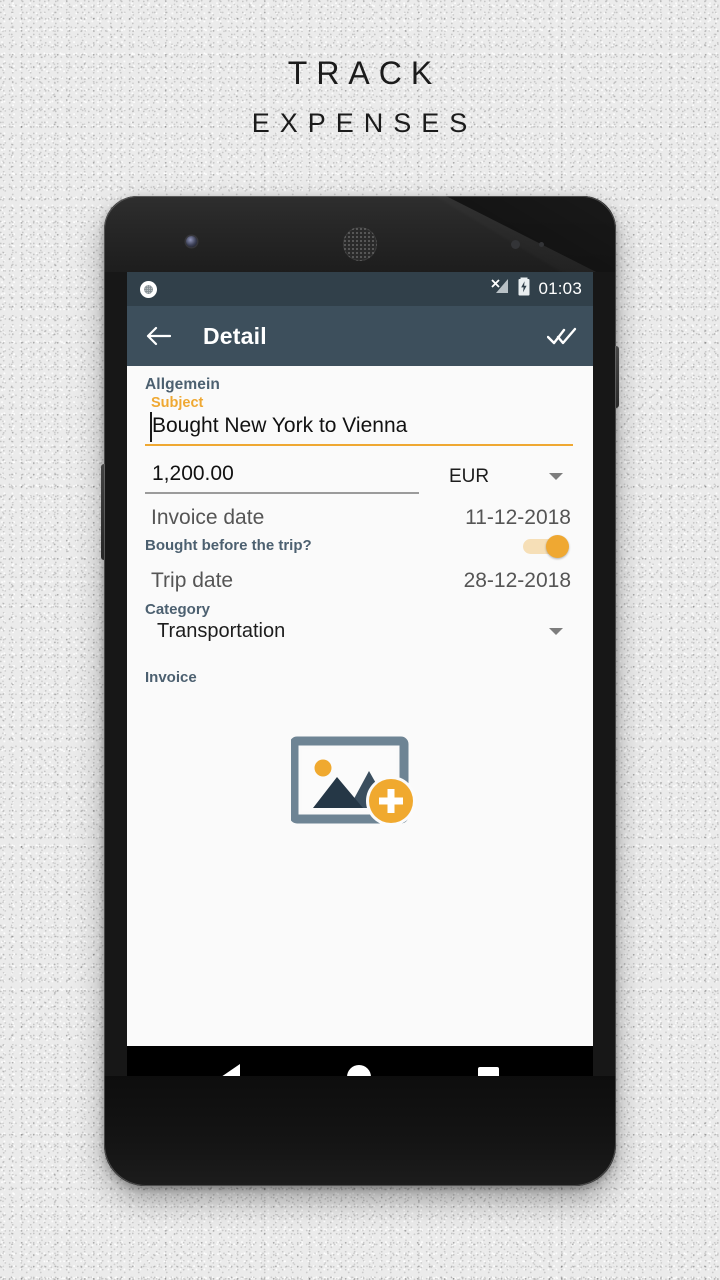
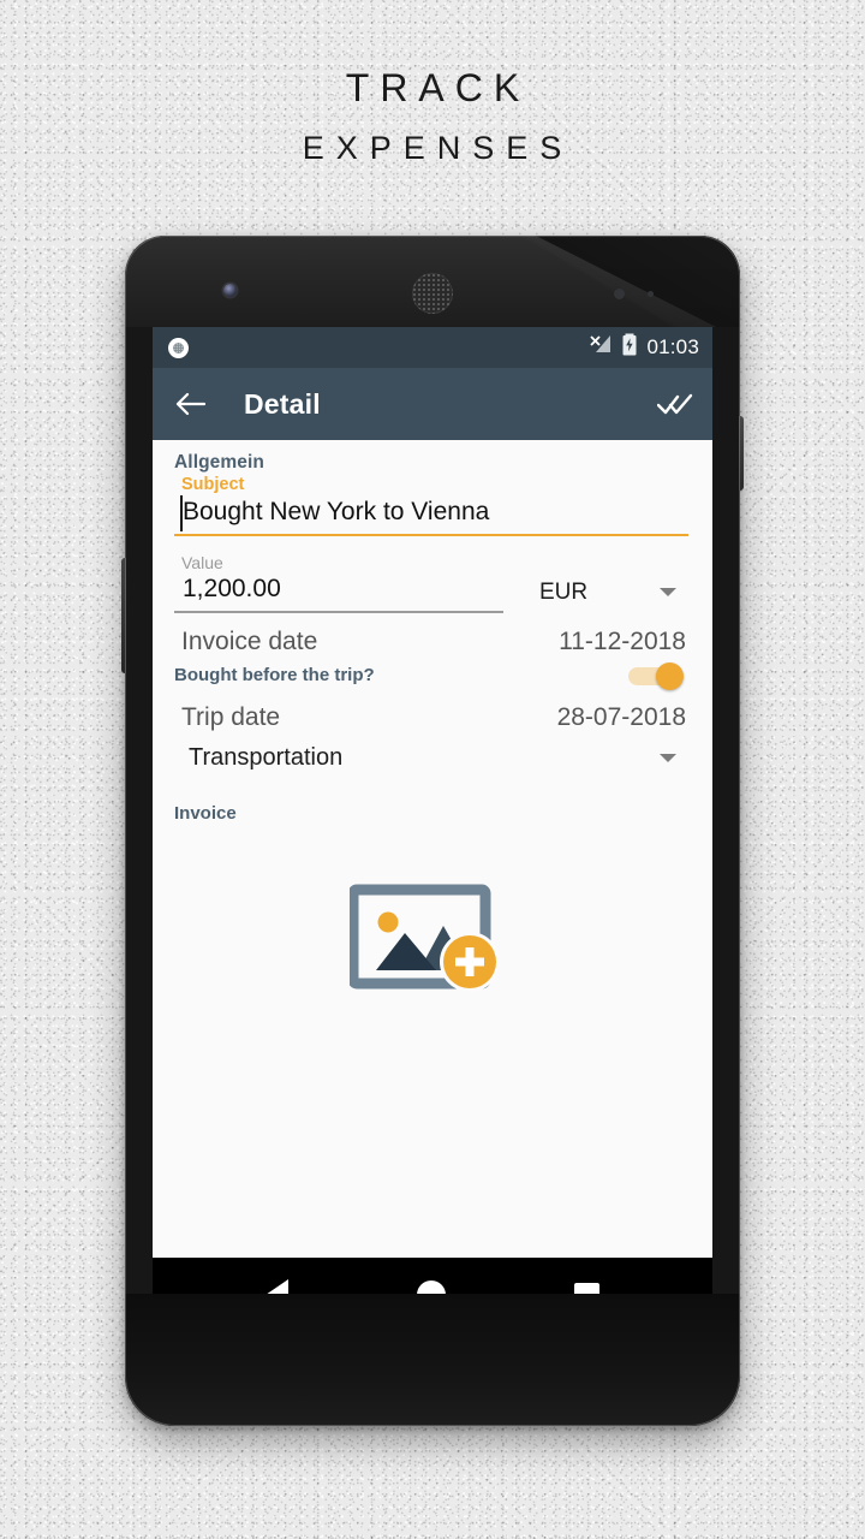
  TRACK
  EXPENSES
  01:03
  Detail
  Allgemein
  Subject
  Bought New York to Vienna
+ Value
  1,200.00
  EUR
  Invoice date
  11-12-2018
  Bought before the trip?
  Trip date
- 28-12-2018
+ 28-07-2018
- Category
  Transportation
  Invoice
